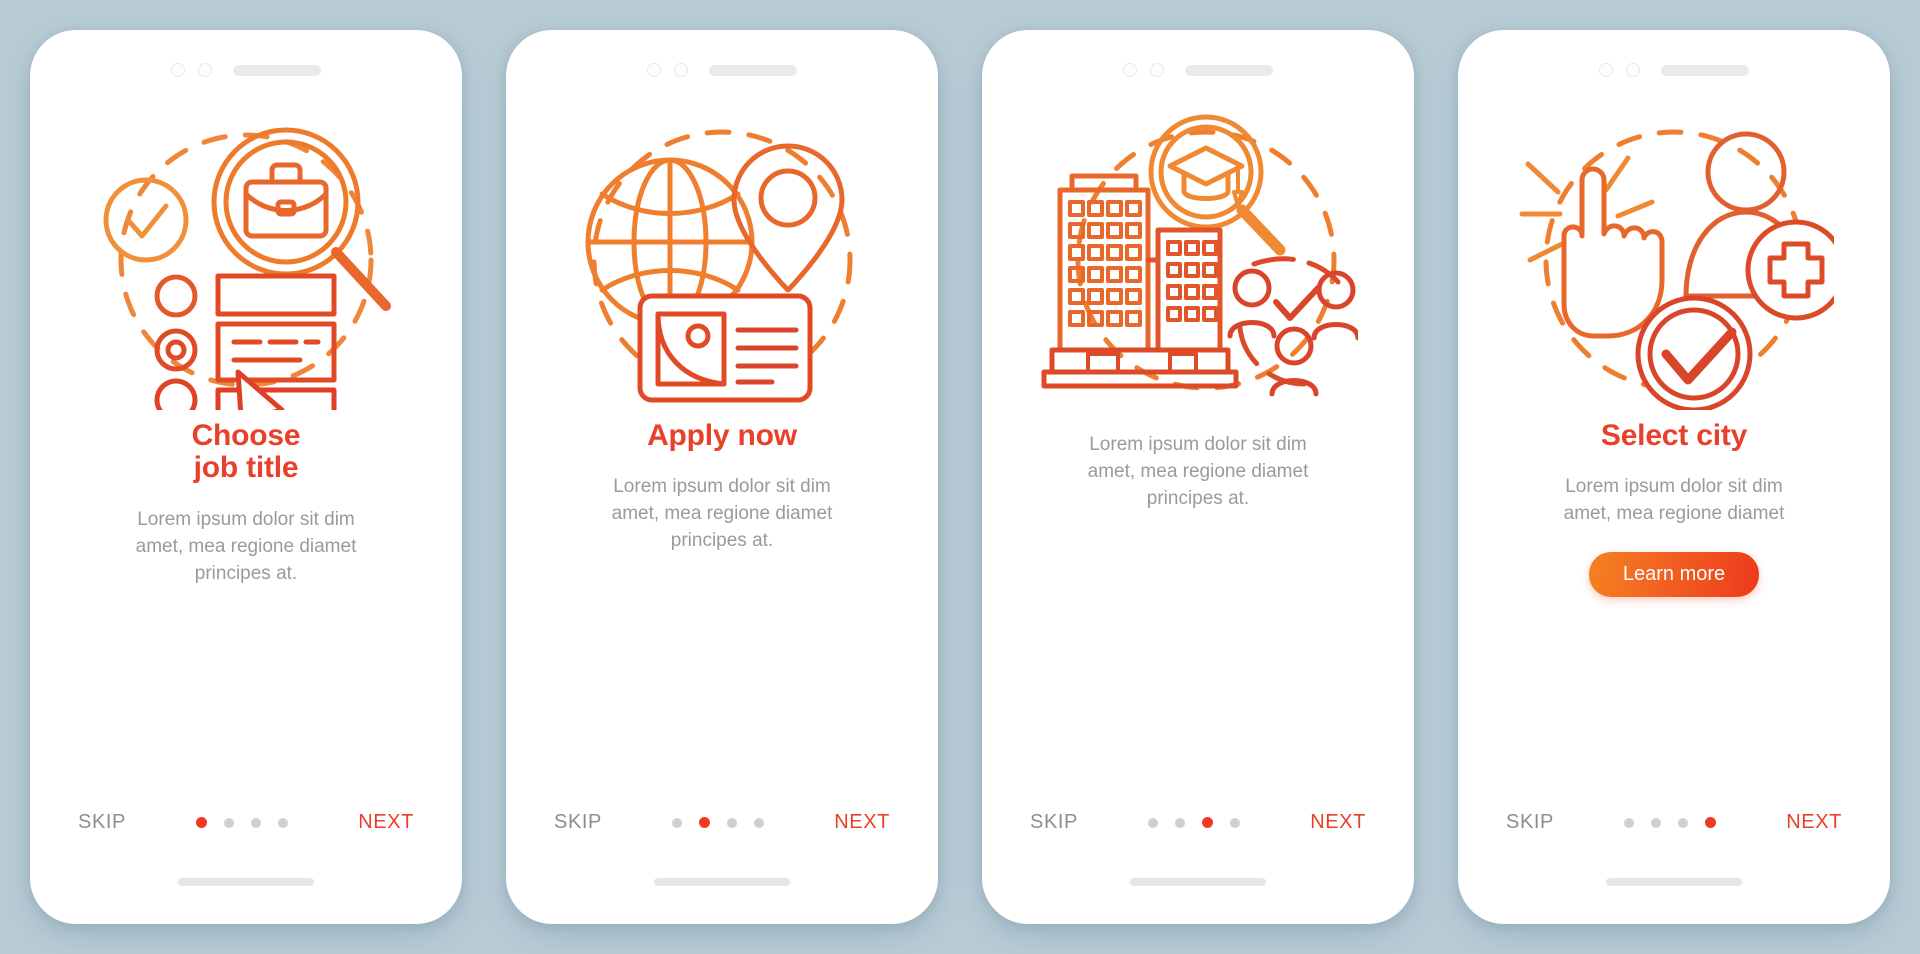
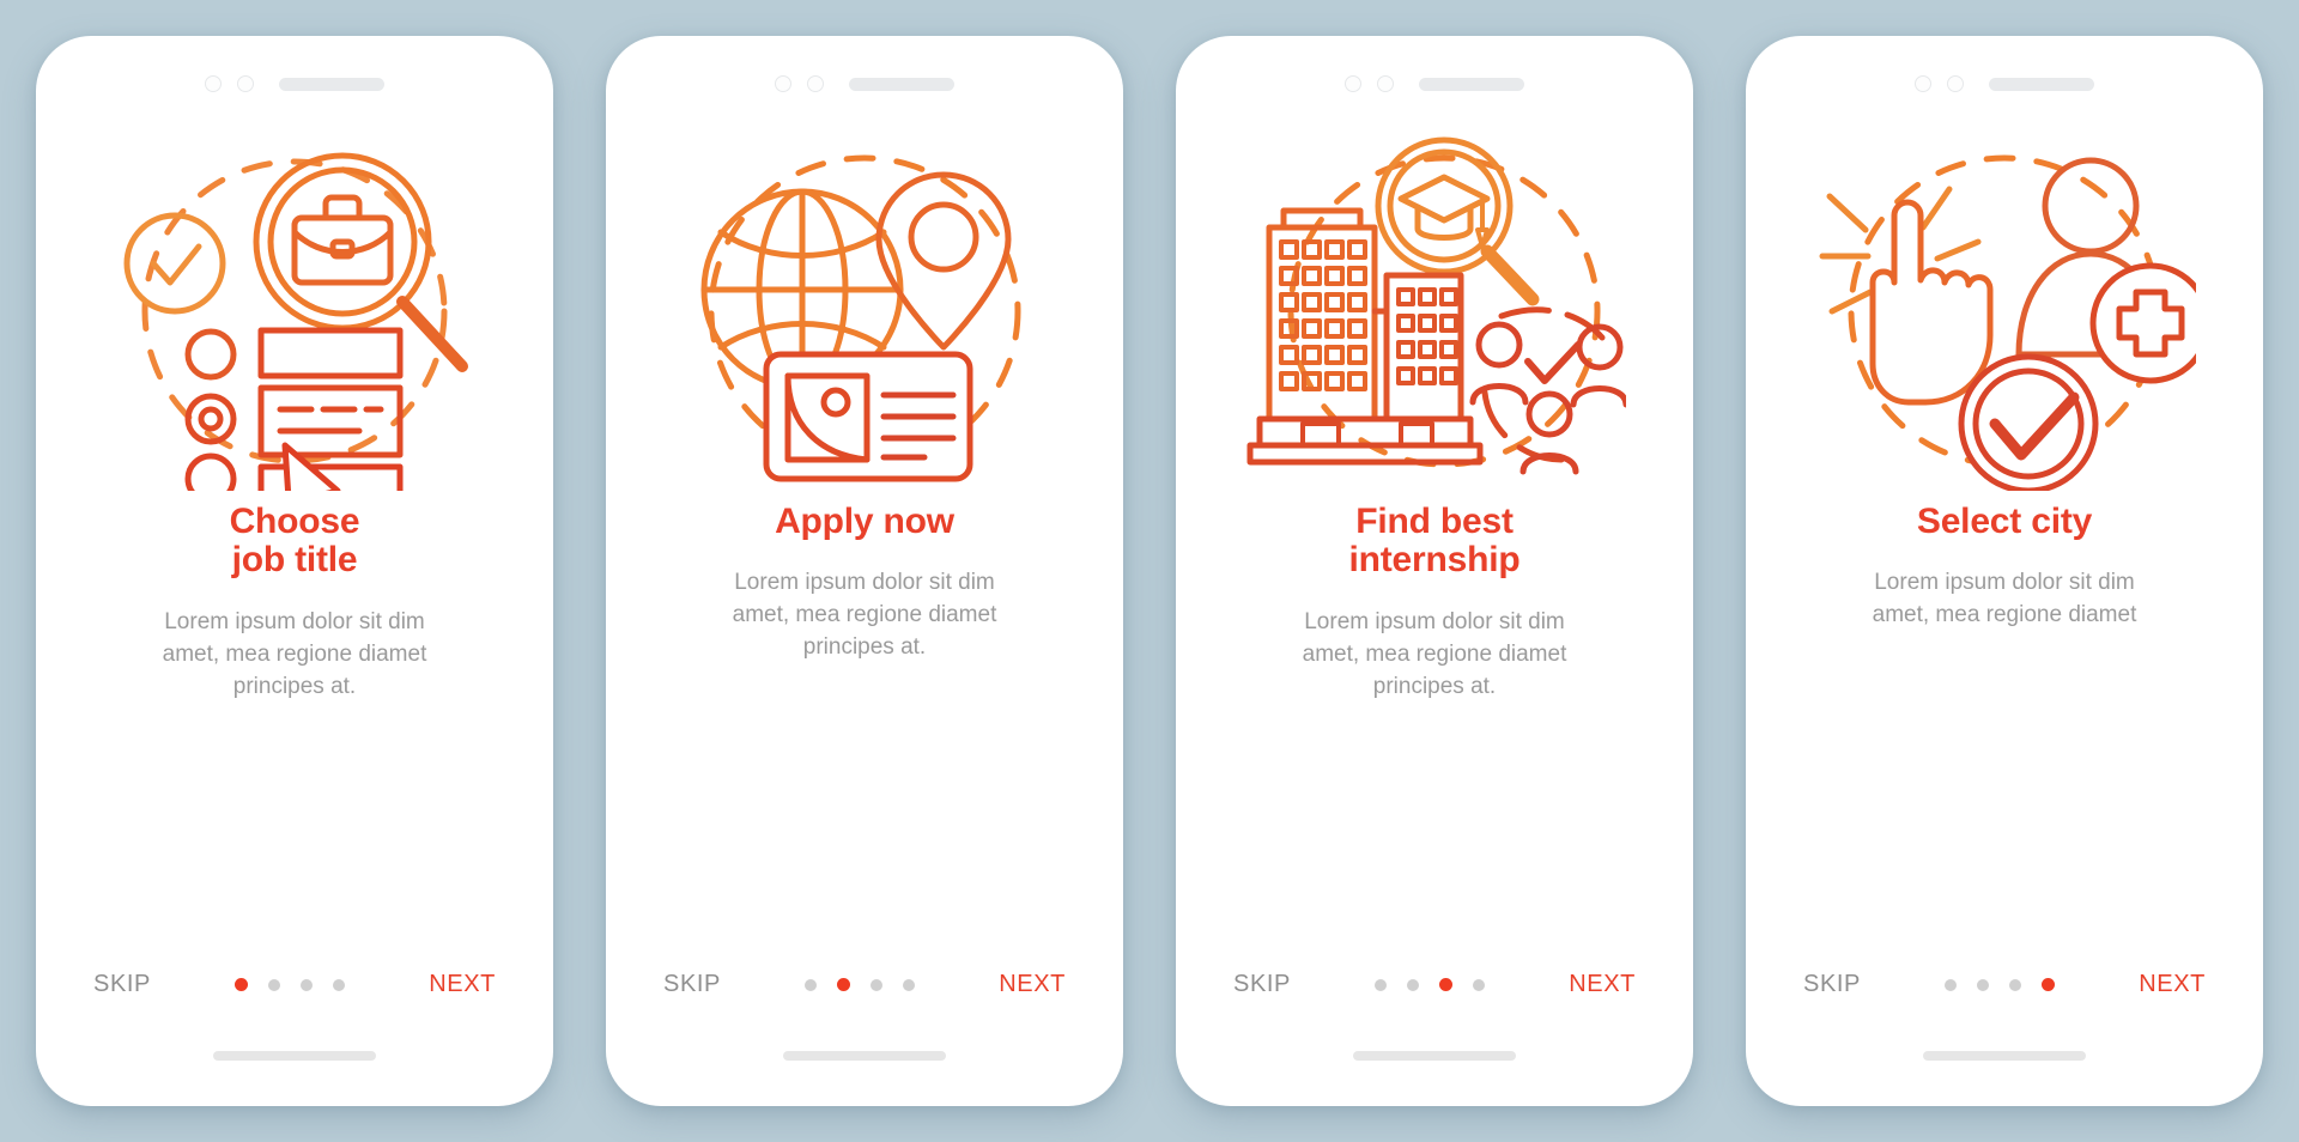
  Choose
  job title
  Lorem ipsum dolor sit dim
  amet, mea regione diamet
  principes at.
  SKIP
  NEXT
  Apply now
  Lorem ipsum dolor sit dim
  amet, mea regione diamet
  principes at.
  SKIP
  NEXT
+ Find best
+ internship
  Lorem ipsum dolor sit dim
  amet, mea regione diamet
  principes at.
  SKIP
  NEXT
  Select city
  Lorem ipsum dolor sit dim
  amet, mea regione diamet
- Learn more
  SKIP
  NEXT
